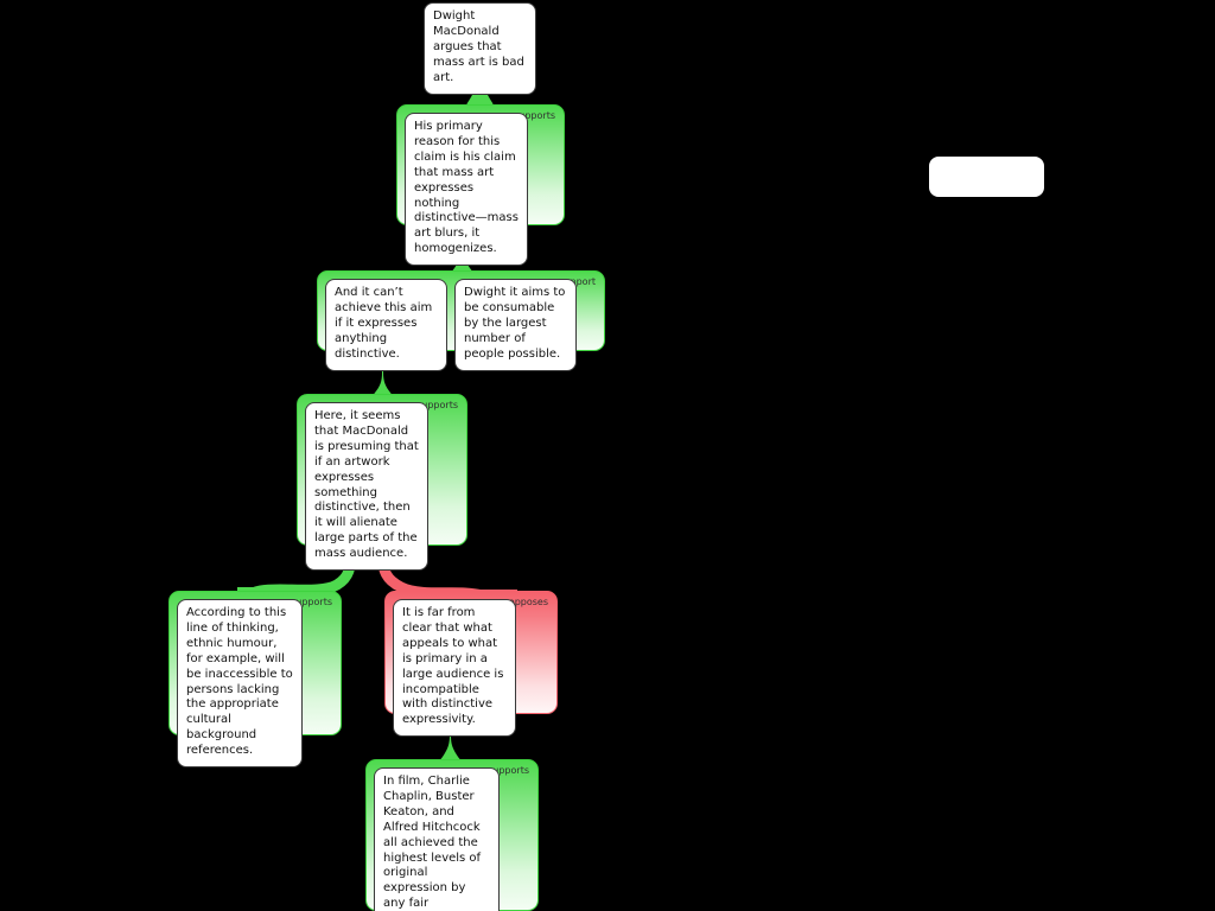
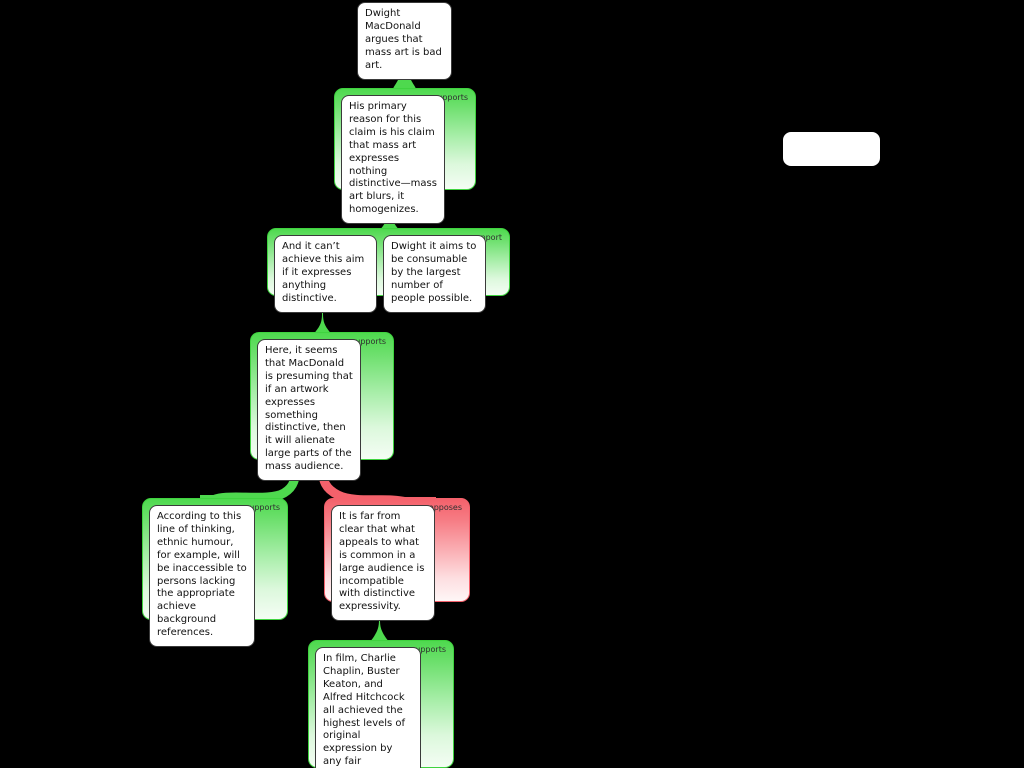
  Dwight MacDonald argues that mass art is bad art.
  pports
  His primary reason for this claim is his claim that mass art expresses nothing distinctive—mass art blurs, it homogenizes.
  And it can’t achieve this aim if it expresses anything distinctive.
  Dwight it aims to be consumable by the largest number of people possible.
  pports
  Here, it seems that MacDonald is presuming that if an artwork expresses something distinctive, then it will alienate large parts of the mass audience.
  pports
- According to this line of thinking, ethnic humour, for example, will be inaccessible to persons lacking the appropriate cultural background references.
+ According to this line of thinking, ethnic humour, for example, will be inaccessible to persons lacking the appropriate achieve background references.
  pposes
- It is far from clear that what appeals to what is primary in a large audience is incompatible with distinctive expressivity.
+ It is far from clear that what appeals to what is common in a large audience is incompatible with distinctive expressivity.
  pports
  In film, Charlie Chaplin, Buster Keaton, and Alfred Hitchcock all achieved the highest levels of original expression by any fair
